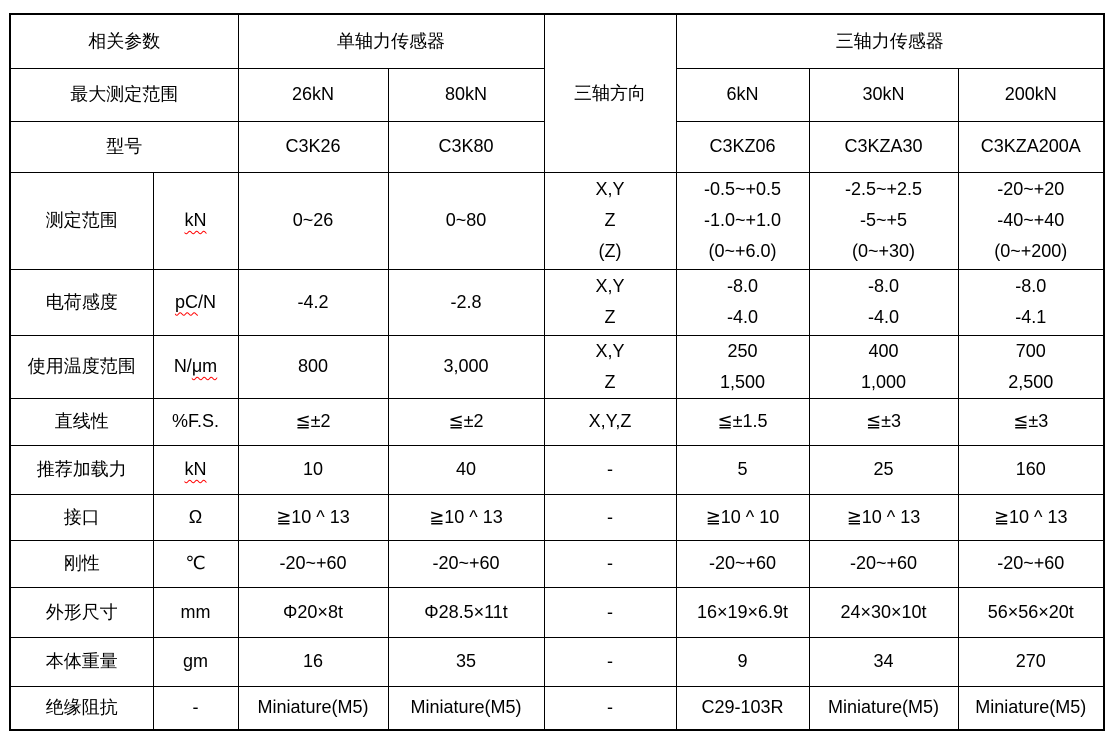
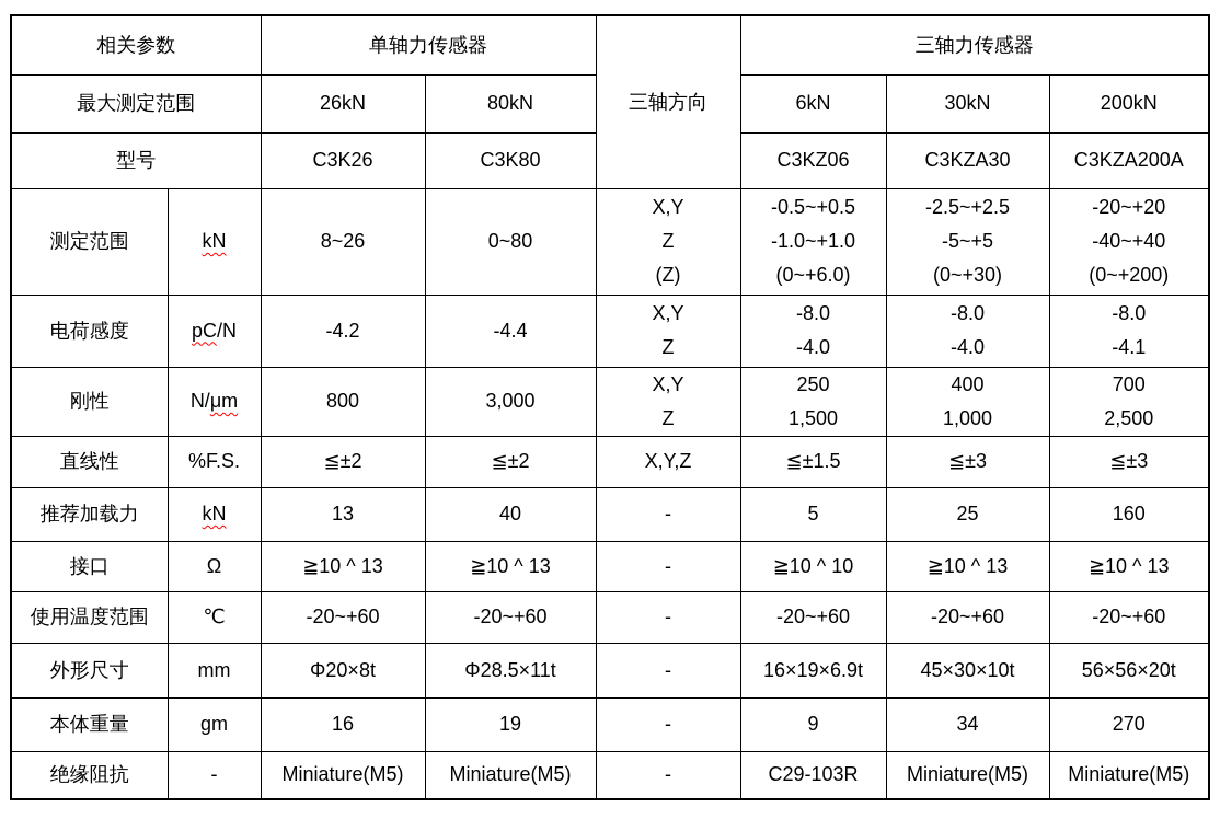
  相关参数	单轴力传感器	三轴方向	三轴力传感器
  最大测定范围	26kN	80kN	6kN	30kN	200kN
  型号	C3K26	C3K80	C3KZ06	C3KZA30	C3KZA200A
- 测定范围	kN	0~26	0~80	X,Y Z (Z)	-0.5~+0.5 -1.0~+1.0 (0~+6.0)	-2.5~+2.5 -5~+5 (0~+30)	-20~+20 -40~+40 (0~+200)
+ 测定范围	kN	8~26	0~80	X,Y Z (Z)	-0.5~+0.5 -1.0~+1.0 (0~+6.0)	-2.5~+2.5 -5~+5 (0~+30)	-20~+20 -40~+40 (0~+200)
- 电荷感度	pC/N	-4.2	-2.8	X,Y Z	-8.0 -4.0	-8.0 -4.0	-8.0 -4.1
+ 电荷感度	pC/N	-4.2	-4.4	X,Y Z	-8.0 -4.0	-8.0 -4.0	-8.0 -4.1
- 使用温度范围	N/μm	800	3,000	X,Y Z	250 1,500	400 1,000	700 2,500
+ 刚性	N/μm	800	3,000	X,Y Z	250 1,500	400 1,000	700 2,500
  直线性	%F.S.	≦±2	≦±2	X,Y,Z	≦±1.5	≦±3	≦±3
- 推荐加载力	kN	10	40	-	5	25	160
+ 推荐加载力	kN	13	40	-	5	25	160
  接口	Ω	≧10 ^ 13	≧10 ^ 13	-	≧10 ^ 10	≧10 ^ 13	≧10 ^ 13
- 刚性	℃	-20~+60	-20~+60	-	-20~+60	-20~+60	-20~+60
+ 使用温度范围	℃	-20~+60	-20~+60	-	-20~+60	-20~+60	-20~+60
- 外形尺寸	mm	Φ20×8t	Φ28.5×11t	-	16×19×6.9t	24×30×10t	56×56×20t
+ 外形尺寸	mm	Φ20×8t	Φ28.5×11t	-	16×19×6.9t	45×30×10t	56×56×20t
- 本体重量	gm	16	35	-	9	34	270
+ 本体重量	gm	16	19	-	9	34	270
  绝缘阻抗	-	Miniature(M5)	Miniature(M5)	-	C29-103R	Miniature(M5)	Miniature(M5)
